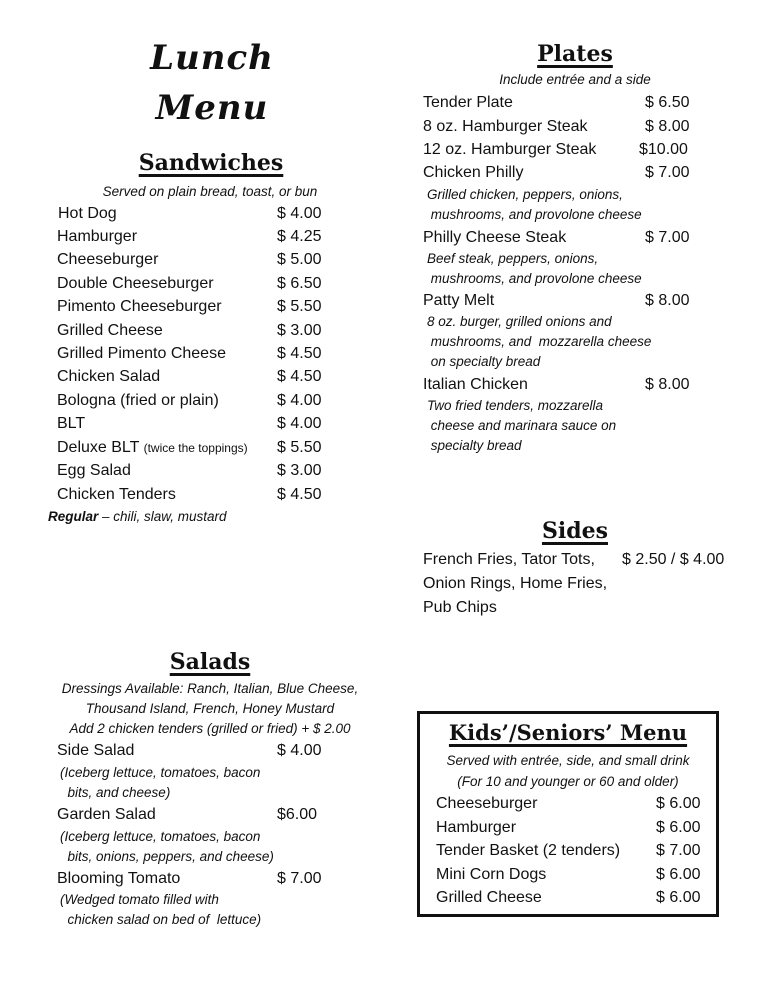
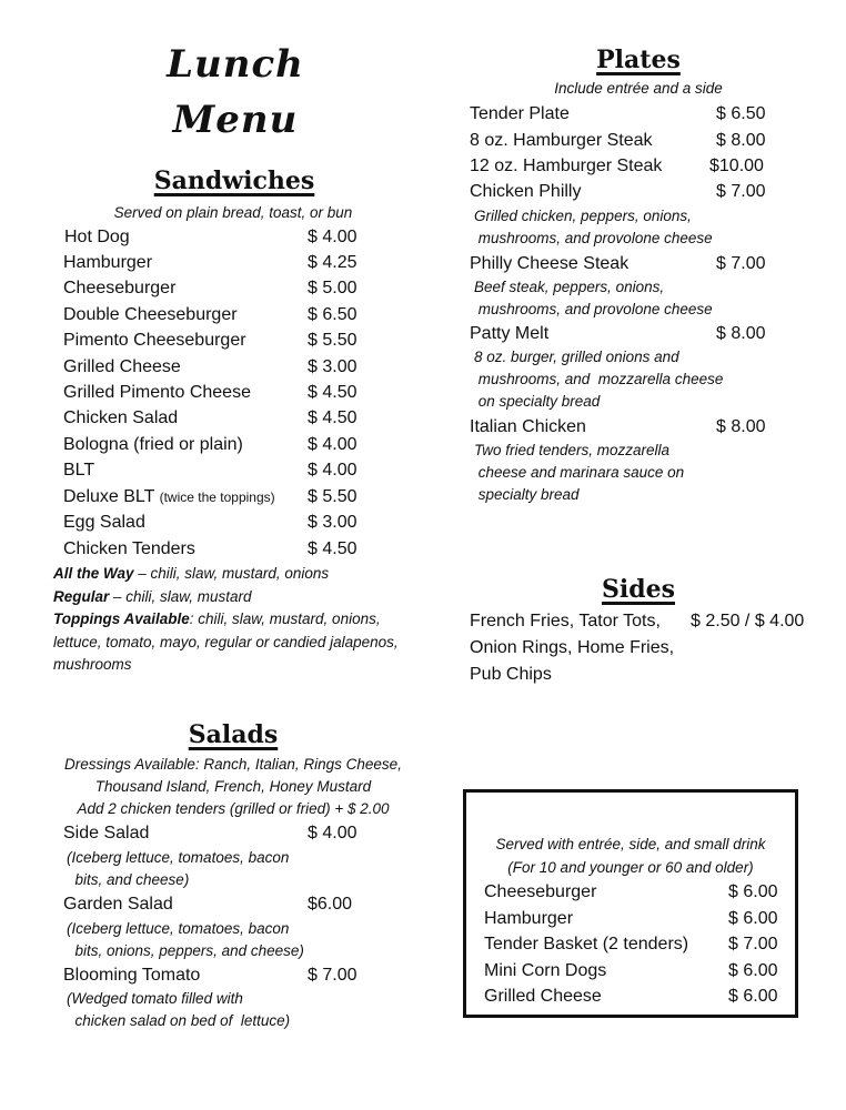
  Lunch
  Menu
  Sandwiches
  Served on plain bread, toast, or bun
  Hot Dog
  $ 4.00
  Hamburger
  $ 4.25
  Cheeseburger
  $ 5.00
  Double Cheeseburger
  $ 6.50
  Pimento Cheeseburger
  $ 5.50
  Grilled Cheese
  $ 3.00
  Grilled Pimento Cheese
  $ 4.50
  Chicken Salad
  $ 4.50
  Bologna (fried or plain)
  $ 4.00
  BLT
  $ 4.00
  Deluxe BLT (twice the toppings)
  $ 5.50
  Egg Salad
  $ 3.00
  Chicken Tenders
  $ 4.50
+ All the Way – chili, slaw, mustard, onions
  Regular – chili, slaw, mustard
+ Toppings Available: chili, slaw, mustard, onions, lettuce, tomato, mayo, regular or candied jalapenos, mushrooms
  Salads
- Dressings Available: Ranch, Italian, Blue Cheese,
+ Dressings Available: Ranch, Italian, Rings Cheese,
  Thousand Island, French, Honey Mustard
  Add 2 chicken tenders (grilled or fried) + $ 2.00
  Side Salad
  $ 4.00
  (Iceberg lettuce, tomatoes, bacon
  bits, and cheese)
  Garden Salad
  $6.00
  (Iceberg lettuce, tomatoes, bacon
  bits, onions, peppers, and cheese)
  Blooming Tomato
  $ 7.00
  (Wedged tomato filled with
  chicken salad on bed of lettuce)
  Plates
  Include entrée and a side
  Tender Plate
  $ 6.50
  8 oz. Hamburger Steak
  $ 8.00
  12 oz. Hamburger Steak
  $10.00
  Chicken Philly
  $ 7.00
  Grilled chicken, peppers, onions,
  mushrooms, and provolone cheese
  Philly Cheese Steak
  $ 7.00
  Beef steak, peppers, onions,
  mushrooms, and provolone cheese
  Patty Melt
  $ 8.00
  8 oz. burger, grilled onions and
  mushrooms, and mozzarella cheese
  on specialty bread
  Italian Chicken
  $ 8.00
  Two fried tenders, mozzarella
  cheese and marinara sauce on
  specialty bread
  Sides
  French Fries, Tator Tots,
  $ 2.50 / $ 4.00
  Onion Rings, Home Fries,
  Pub Chips
- Kids’/Seniors’ Menu
  Served with entrée, side, and small drink
  (For 10 and younger or 60 and older)
  Cheeseburger
  $ 6.00
  Hamburger
  $ 6.00
  Tender Basket (2 tenders)
  $ 7.00
  Mini Corn Dogs
  $ 6.00
  Grilled Cheese
  $ 6.00
